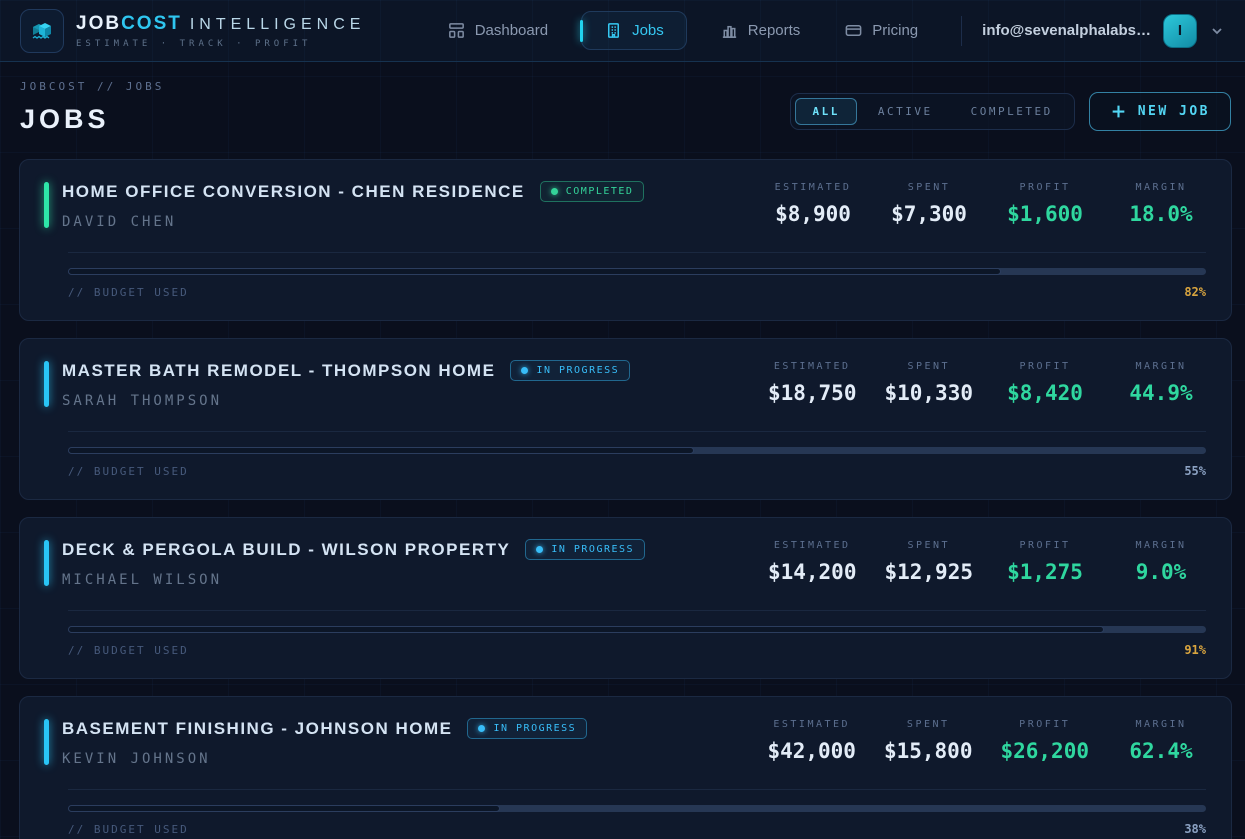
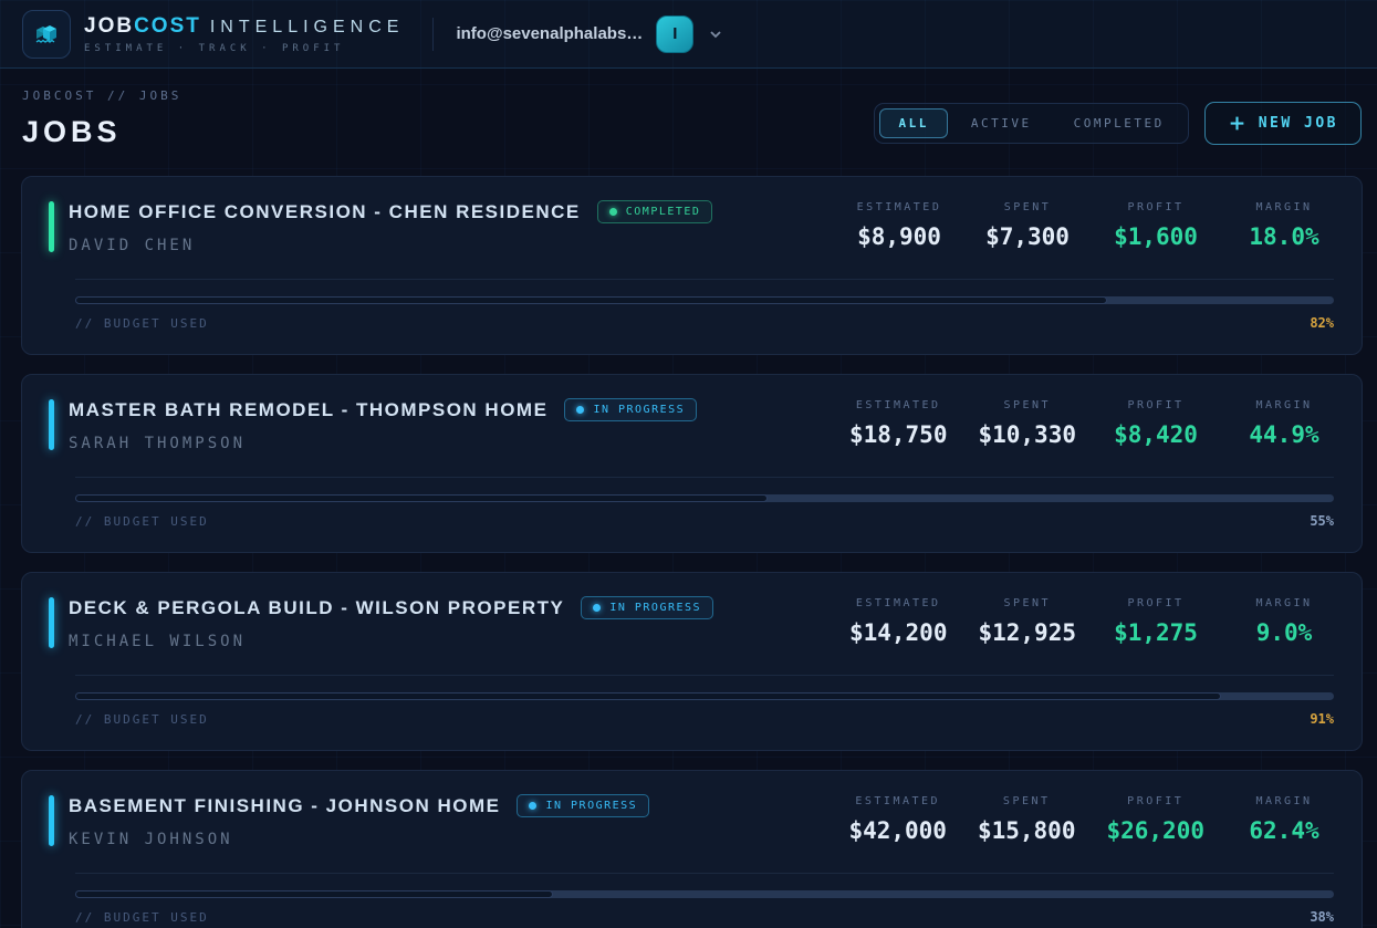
  JOBCOST INTELLIGENCE
  ESTIMATE · TRACK · PROFIT
- Dashboard
- Jobs
- Reports
- Pricing
  info@sevenalphalabs…
  I
  JOBCOST // JOBS
  JOBS
  ALL
  ACTIVE
  COMPLETED
  NEW JOB
  HOME OFFICE CONVERSION - CHEN RESIDENCE
  COMPLETED
  DAVID CHEN
  ESTIMATED
  $8,900
  SPENT
  $7,300
  PROFIT
  $1,600
  MARGIN
  18.0%
  // BUDGET USED
  82%
  MASTER BATH REMODEL - THOMPSON HOME
  IN PROGRESS
  SARAH THOMPSON
  ESTIMATED
  $18,750
  SPENT
  $10,330
  PROFIT
  $8,420
  MARGIN
  44.9%
  // BUDGET USED
  55%
  DECK & PERGOLA BUILD - WILSON PROPERTY
  IN PROGRESS
  MICHAEL WILSON
  ESTIMATED
  $14,200
  SPENT
  $12,925
  PROFIT
  $1,275
  MARGIN
  9.0%
  // BUDGET USED
  91%
  BASEMENT FINISHING - JOHNSON HOME
  IN PROGRESS
  KEVIN JOHNSON
  ESTIMATED
  $42,000
  SPENT
  $15,800
  PROFIT
  $26,200
  MARGIN
  62.4%
  // BUDGET USED
  38%
